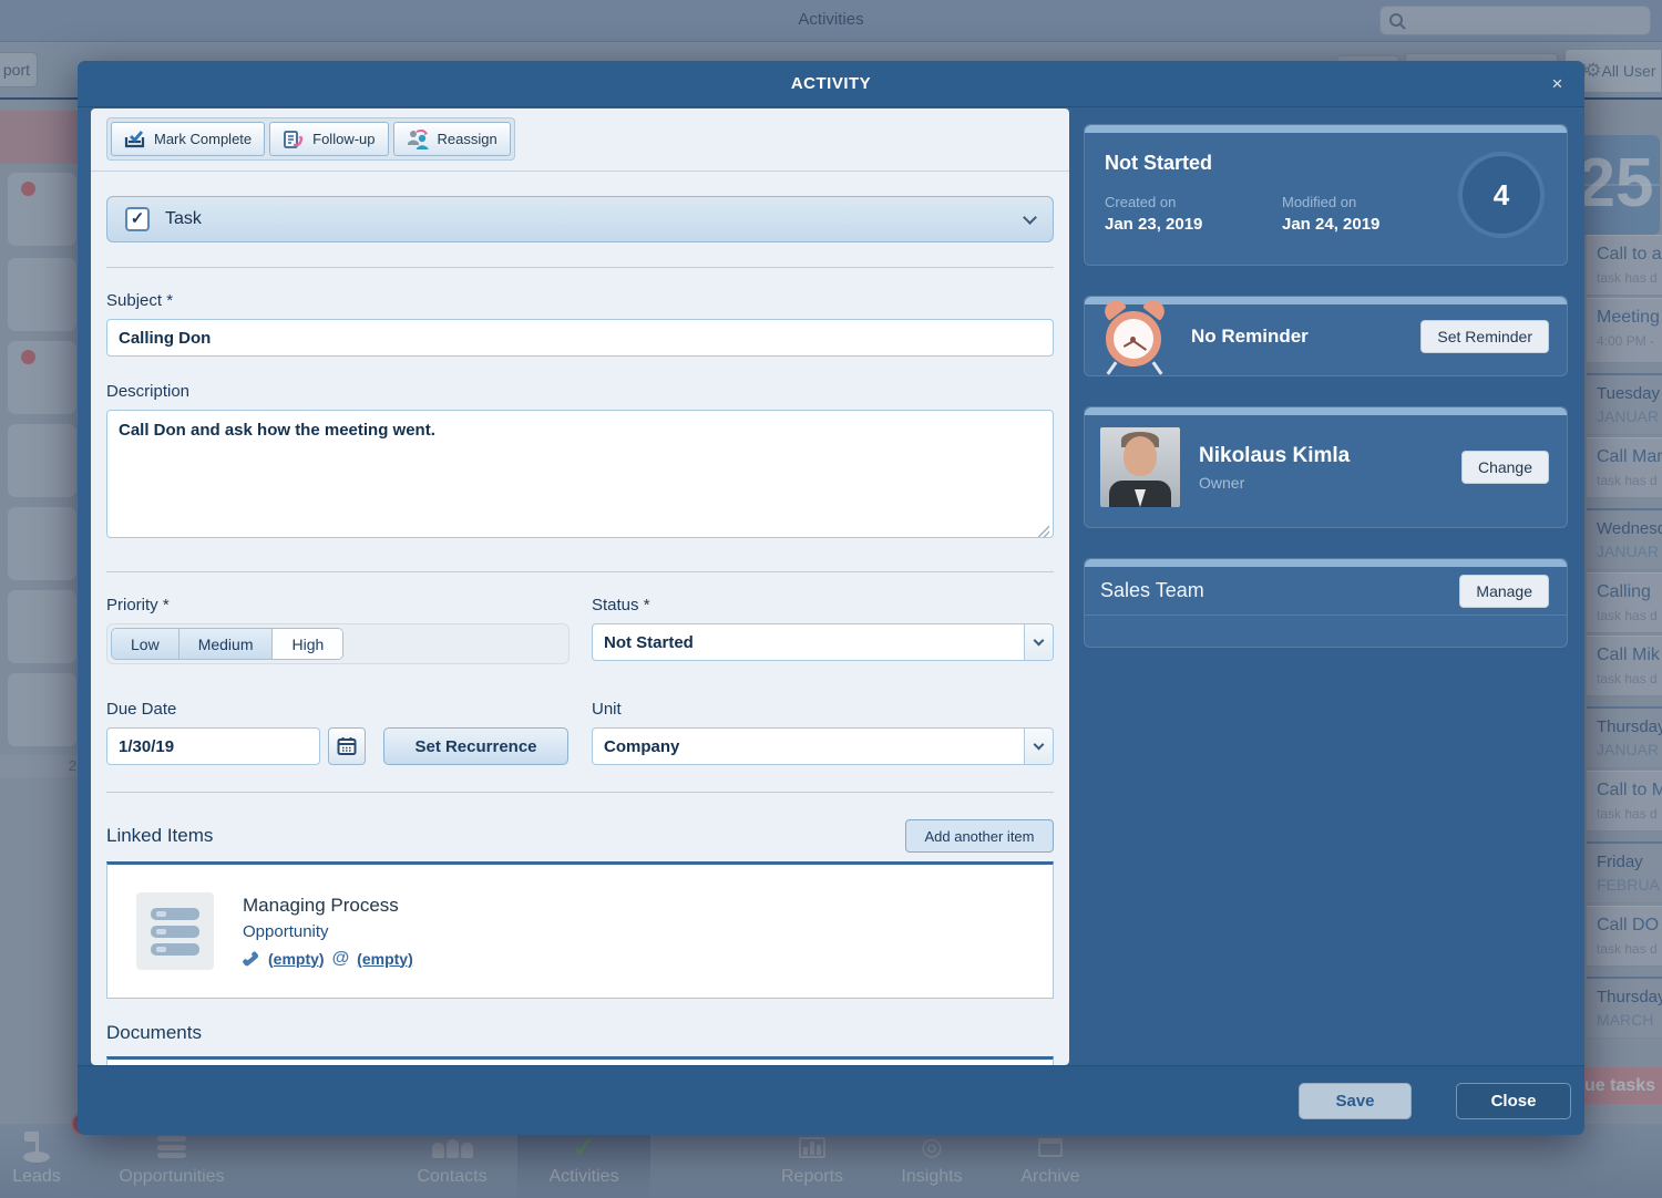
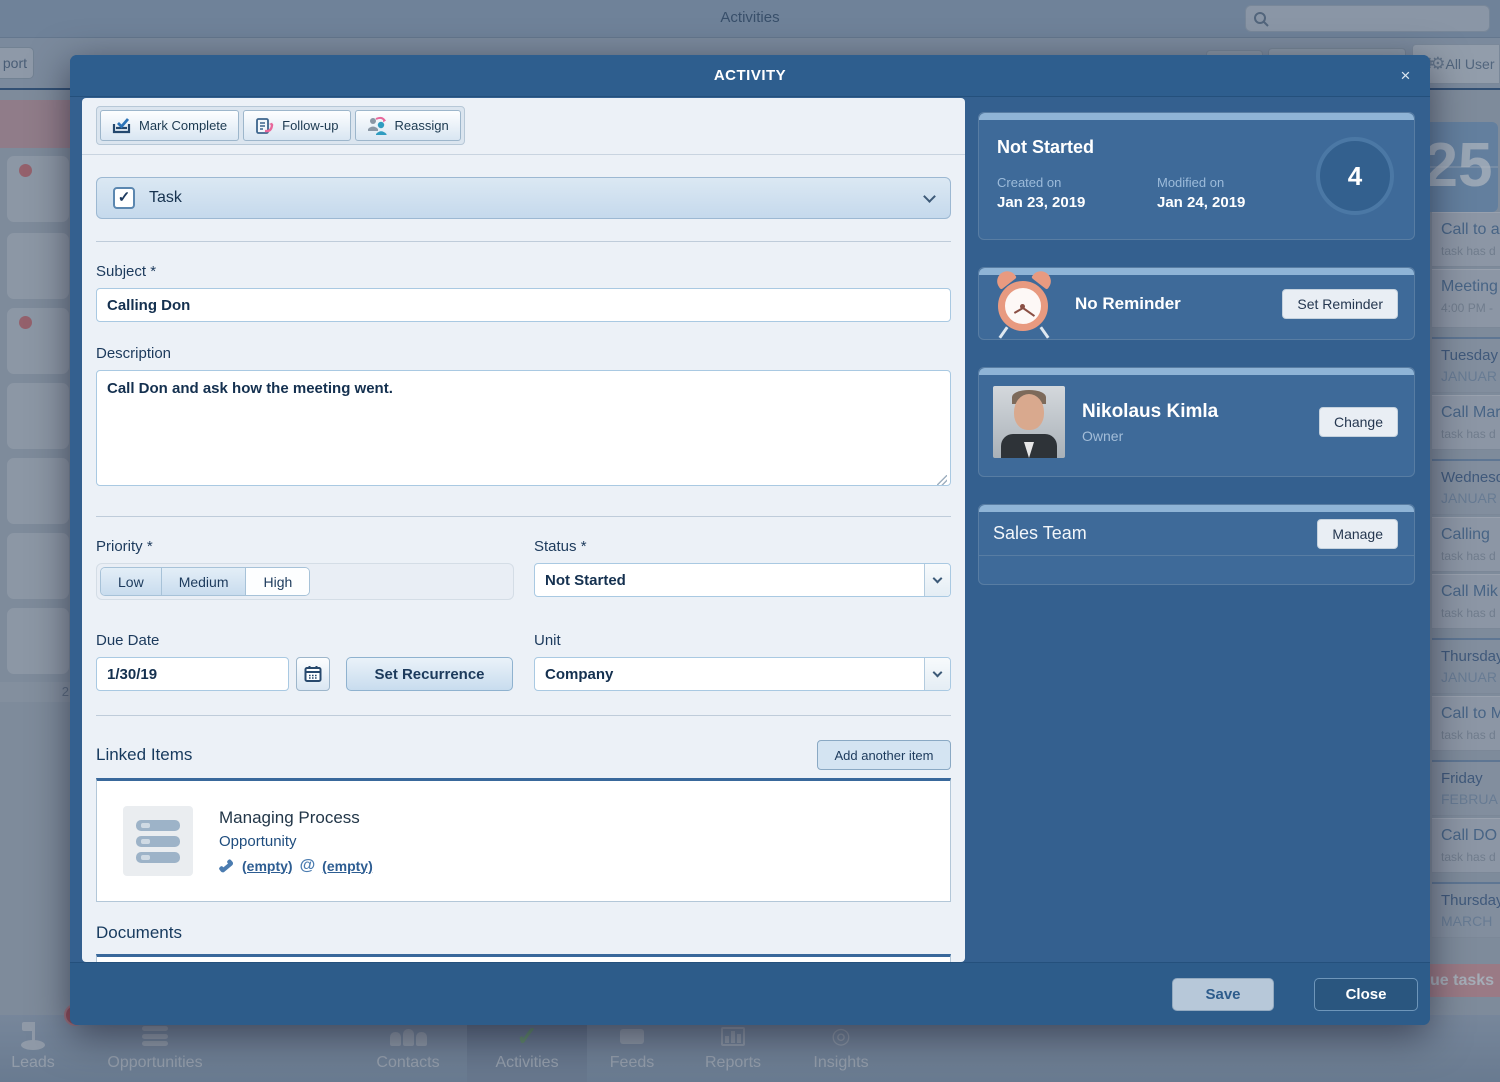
  Activities
  port
  All User
  2
  25
  Call to a
  task has d
  Meeting
  4:00 PM -
  Tuesday
  JANUAR
  Call Mar
  task has d
  Wednes
  JANUAR
  Calling
  task has d
  Call Mik
  task has d
  Thursda
  JANUAR
  Call to M
  task has d
  Friday
  FEBRUA
  Call DO
  task has d
  Thursda
  MARCH
  ue tasks
  Leads
  Opportunities
  Contacts
  ✓
  Activities
+ Feeds
  Reports
  ◎
  Insights
- Archive
  ACTIVITY
  ×
  Mark Complete
  Follow-up
  Reassign
  ✓
  Task
  Subject *
  Calling Don
  Description
  Call Don and ask how the meeting went.
  Priority *
  Low
  Medium
  High
  Status *
  Not Started
  Due Date
  1/30/19
  Set Recurrence
  Unit
  Company
  Linked Items
  Add another item
  Managing Process
  Opportunity
  (empty)
  @
  (empty)
  Documents
  Not Started
  Created on
  Jan 23, 2019
  Modified on
  Jan 24, 2019
  4
  No Reminder
  Set Reminder
  Nikolaus Kimla
  Owner
  Change
  Sales Team
  Manage
  Save
  Close
